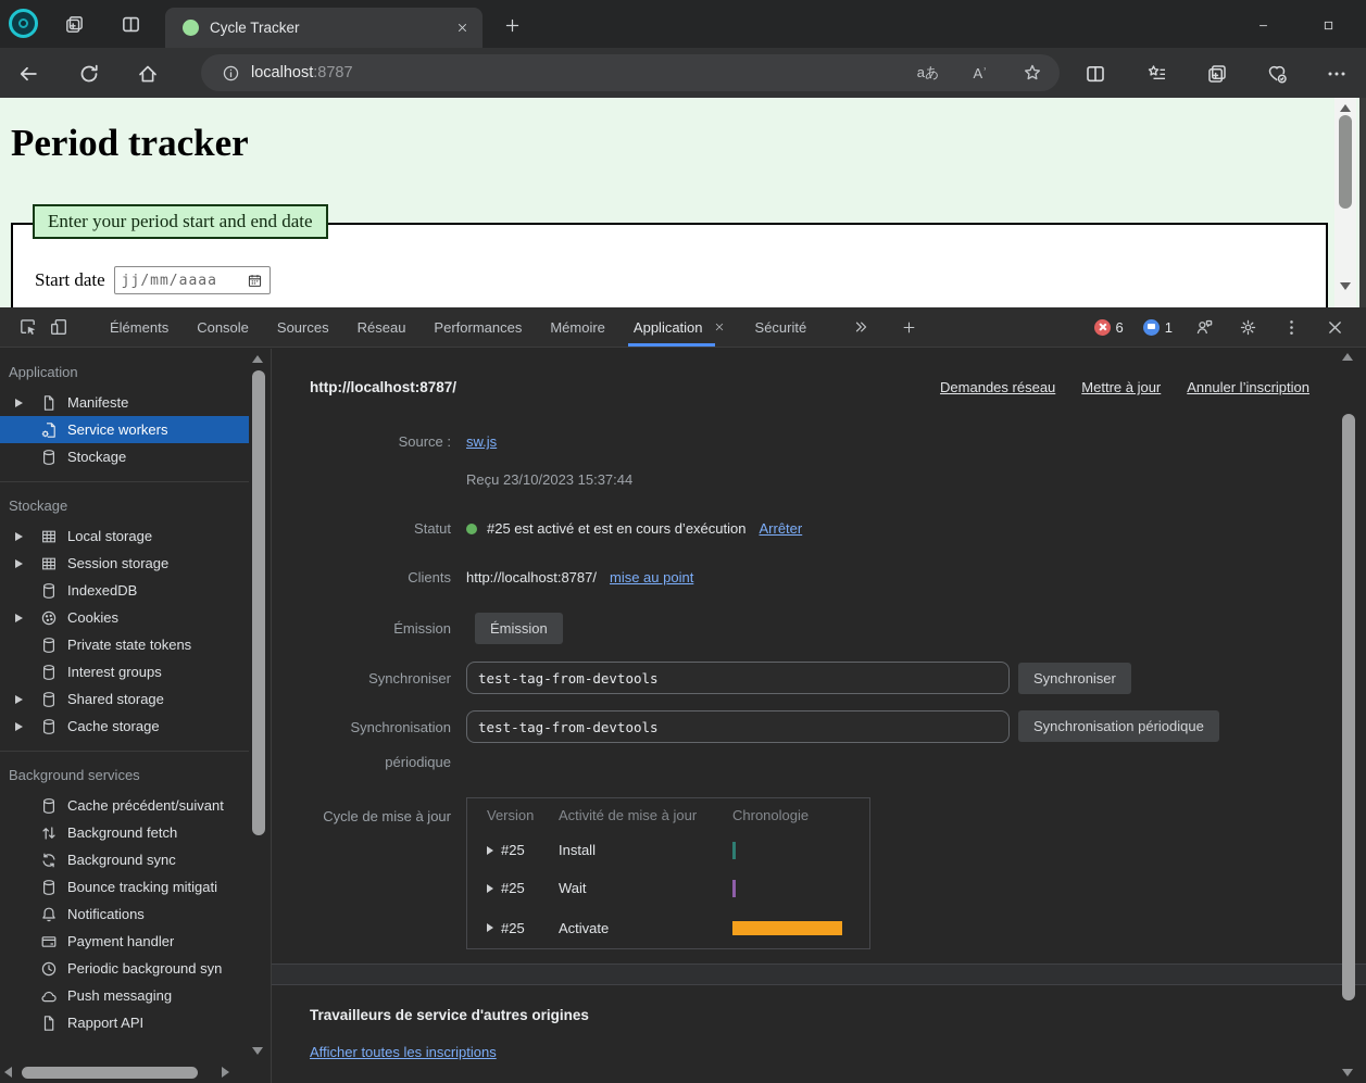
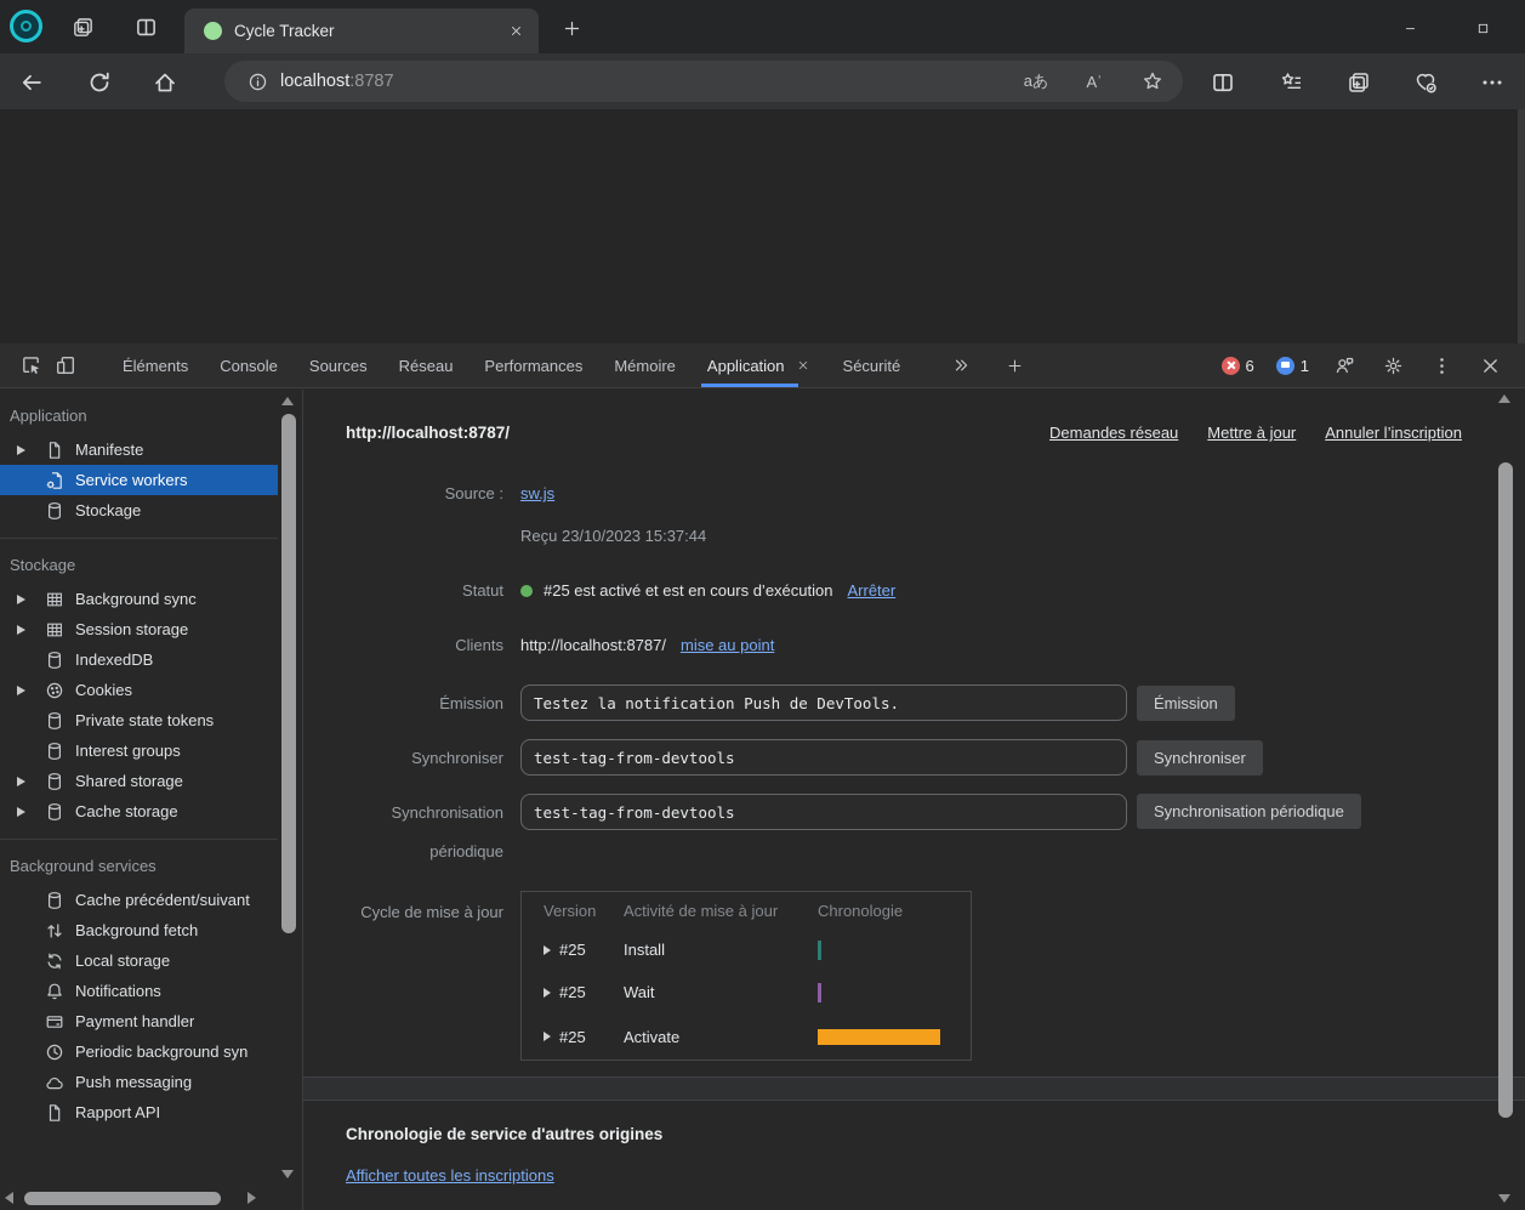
  Cycle Tracker
  localhost
  :8787
  aあ
  Aʾ
- Period tracker
- Enter your period start and end date
- Start date
- jj/mm/aaaa
  Éléments
  Console
  Sources
  Réseau
  Performances
  Mémoire
  Application
  Sécurité
  6
  1
  Application
  Manifeste
  Service workers
  Stockage
  Stockage
- Local storage
+ Background sync
  Session storage
  IndexedDB
  Cookies
  Private state tokens
  Interest groups
  Shared storage
  Cache storage
  Background services
  Cache précédent/suivant
  Background fetch
- Background sync
+ Local storage
- Bounce tracking mitigati
  Notifications
  Payment handler
  Periodic background syn
  Push messaging
  Rapport API
  http://localhost:8787/
  Demandes réseau
  Mettre à jour
  Annuler l’inscription
  Source :
  sw.js
  Reçu 23/10/2023 15:37:44
  Statut
  #25 est activé et est en cours d’exécution
  Arrêter
  Clients
  http://localhost:8787/
  mise au point
  Émission
+ Testez la notification Push de DevTools.
  Émission
  Synchroniser
  test-tag-from-devtools
  Synchroniser
  Synchronisation
  périodique
  test-tag-from-devtools
  Synchronisation périodique
  Cycle de mise à jour
  Version
  Activité de mise à jour
  Chronologie
  #25
  Install
  #25
  Wait
  #25
  Activate
- Travailleurs de service d'autres origines
+ Chronologie de service d'autres origines
  Afficher toutes les inscriptions
